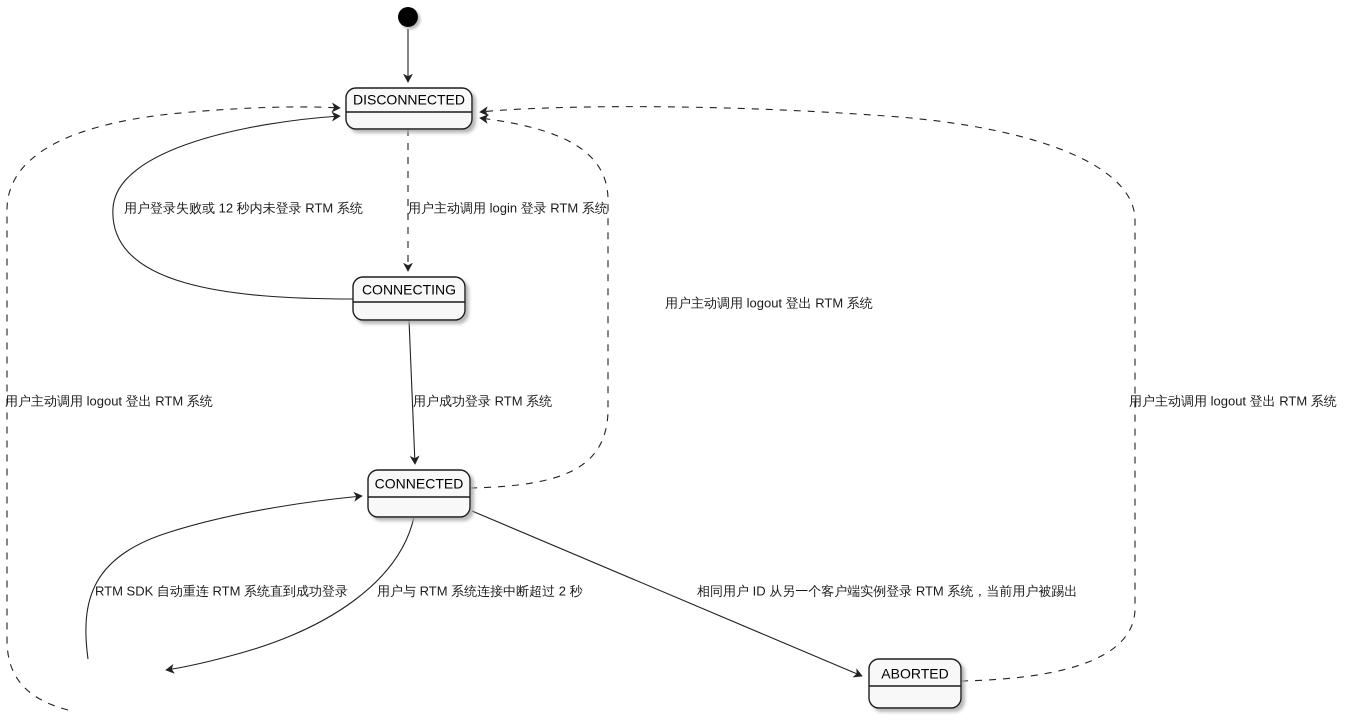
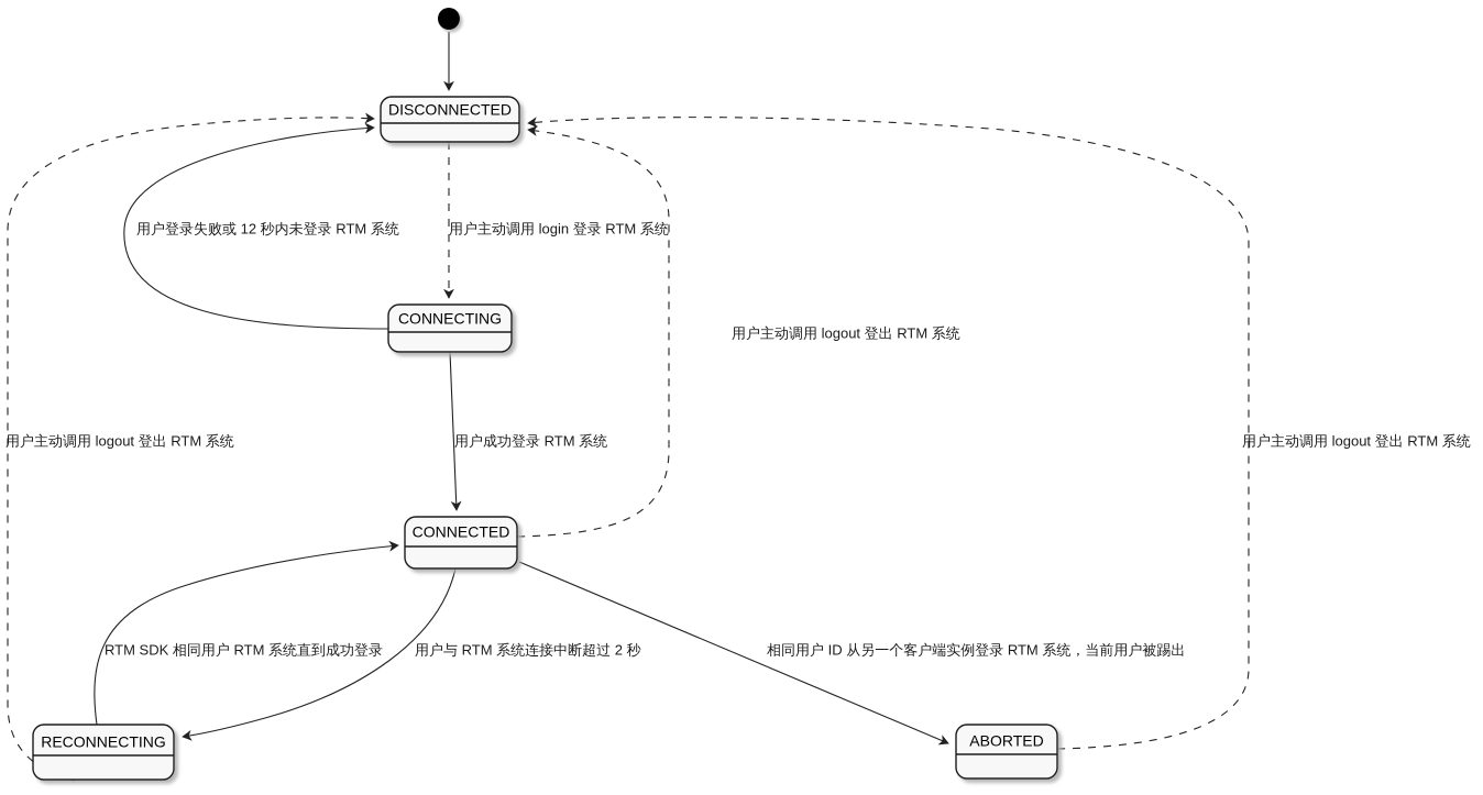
  用户主动调用 login 登录 RTM 系统
  用户登录失败或 12 秒内未登录 RTM 系统
  用户成功登录 RTM 系统
  用户主动调用 logout 登出 RTM 系统
  用户主动调用 logout 登出 RTM 系统
  用户主动调用 logout 登出 RTM 系统
- RTM SDK 自动重连 RTM 系统直到成功登录
+ RTM SDK 相同用户 RTM 系统直到成功登录
  用户与 RTM 系统连接中断超过 2 秒
  相同用户 ID 从另一个客户端实例登录 RTM 系统，当前用户被踢出
  DISCONNECTED
  CONNECTING
  CONNECTED
+ RECONNECTING
  ABORTED
